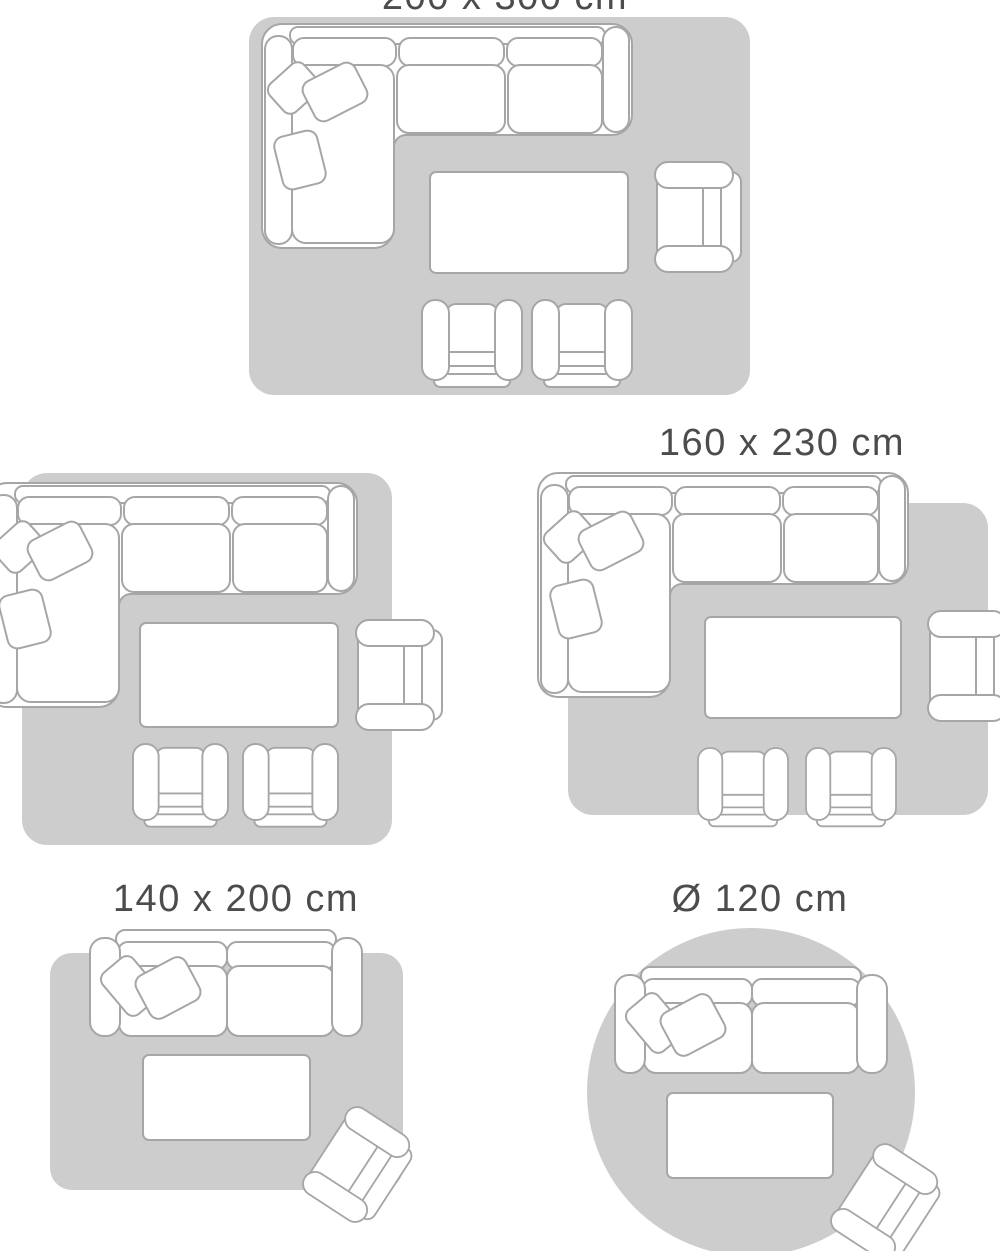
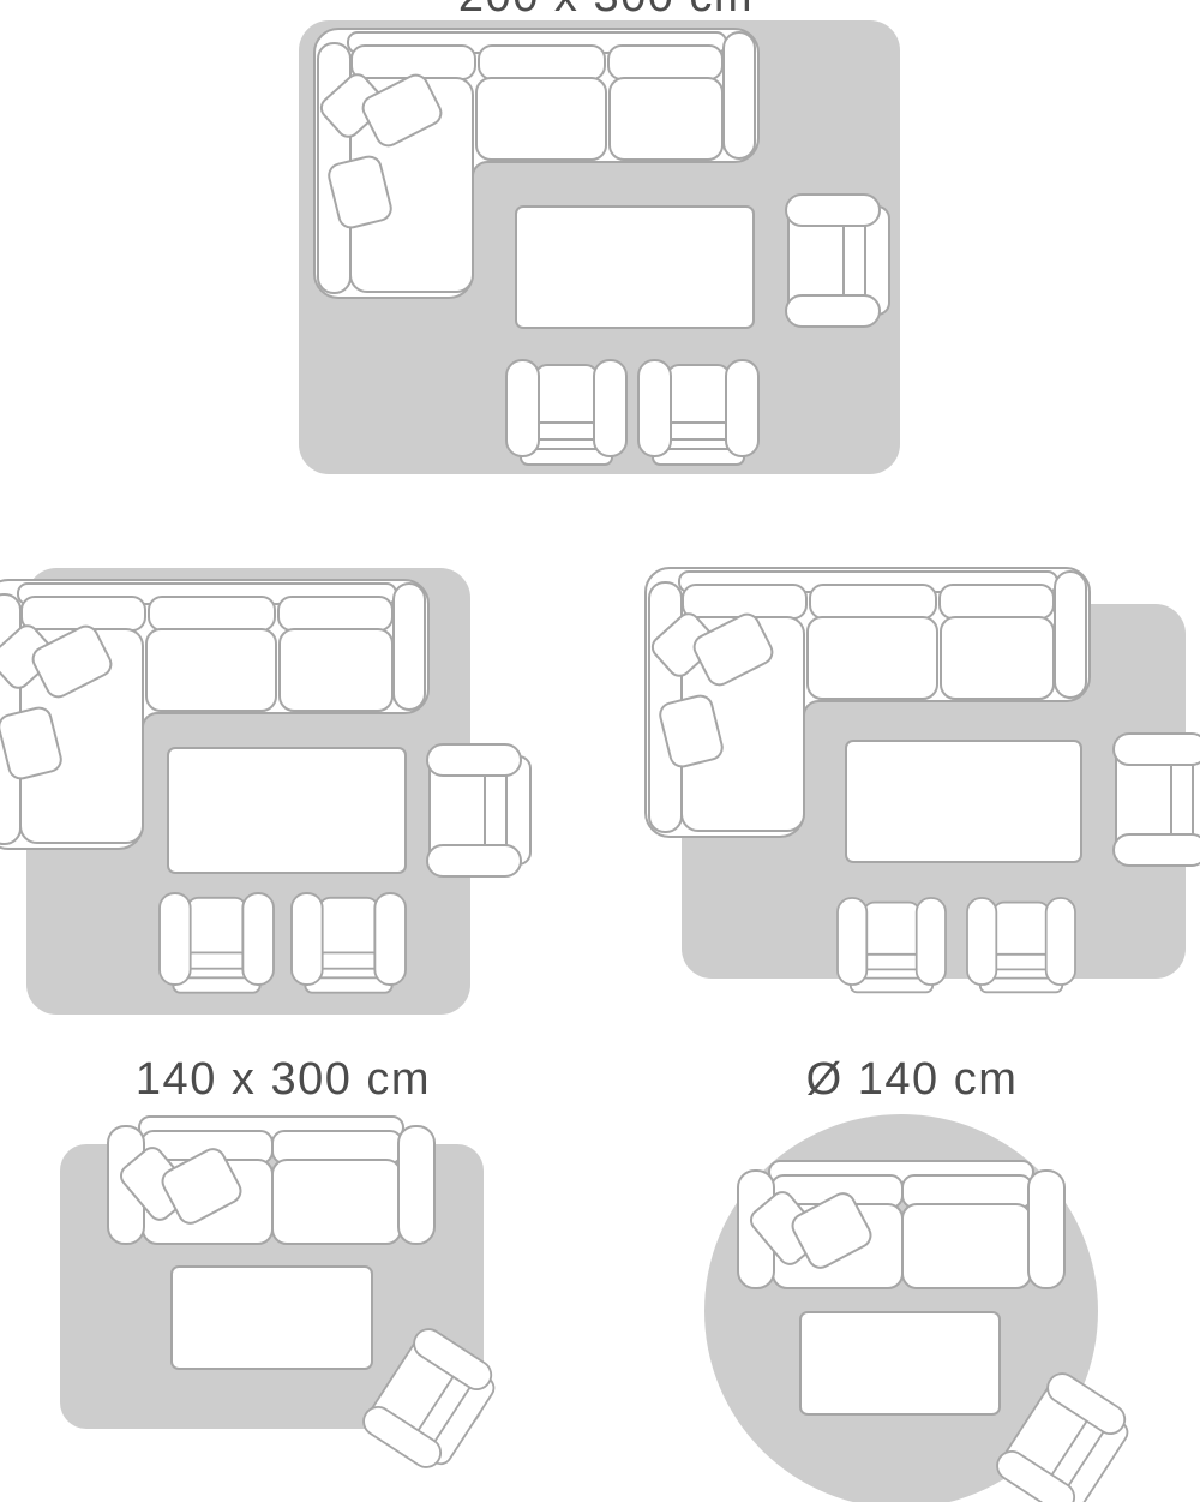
- 160 x 230 cm
- 140 x 200 cm
+ 140 x 300 cm
- Ø 120 cm
+ Ø 140 cm
